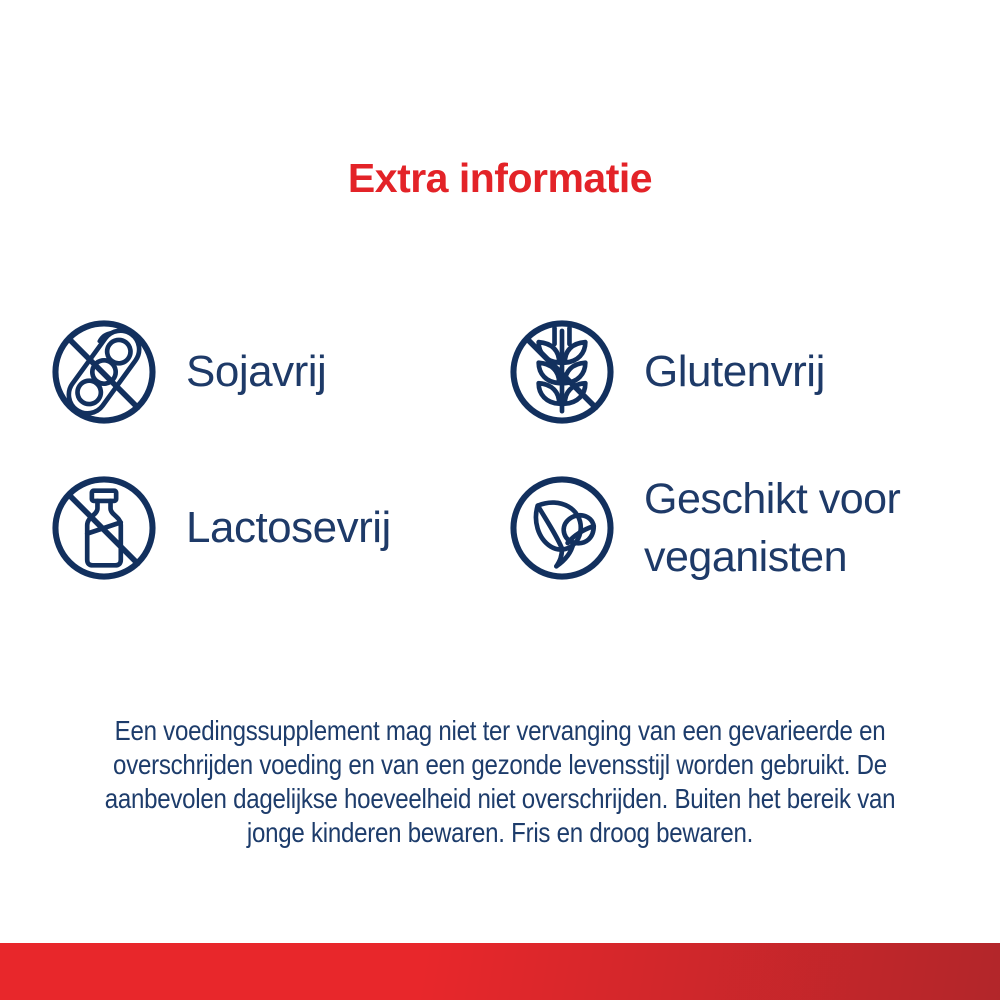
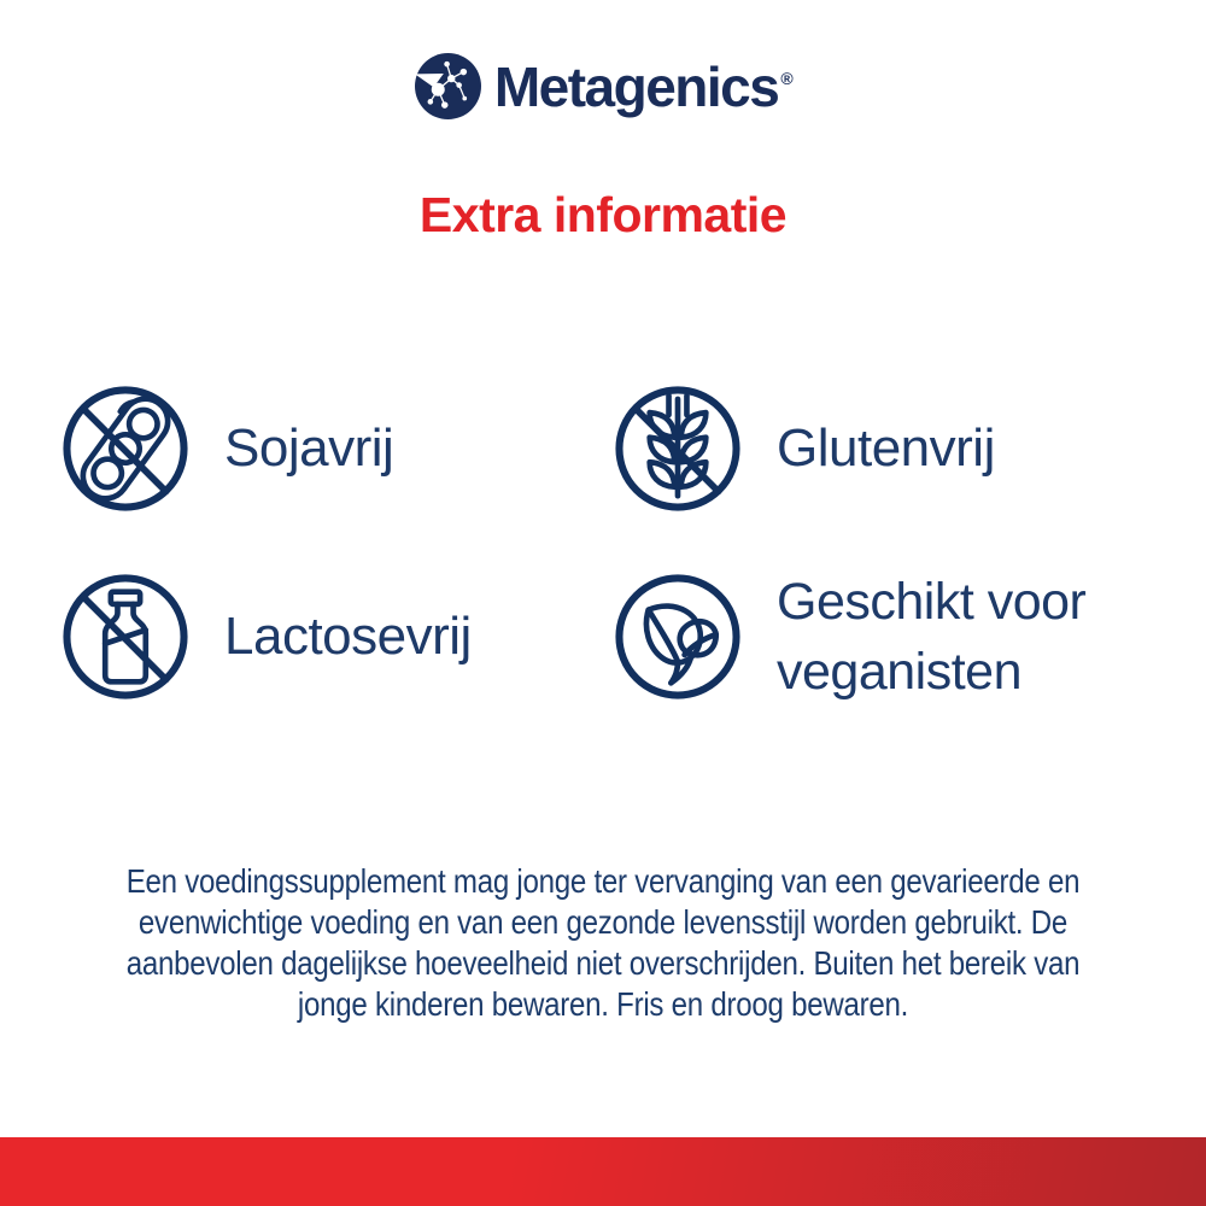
+ Metagenics ®
  Extra informatie
  Sojavrij
  Glutenvrij
  Lactosevrij
  Geschikt voor
  veganisten
- Een voedingssupplement mag niet ter vervanging van een gevarieerde en
+ Een voedingssupplement mag jonge ter vervanging van een gevarieerde en
- overschrijden voeding en van een gezonde levensstijl worden gebruikt. De
+ evenwichtige voeding en van een gezonde levensstijl worden gebruikt. De
  aanbevolen dagelijkse hoeveelheid niet overschrijden. Buiten het bereik van
  jonge kinderen bewaren. Fris en droog bewaren.
